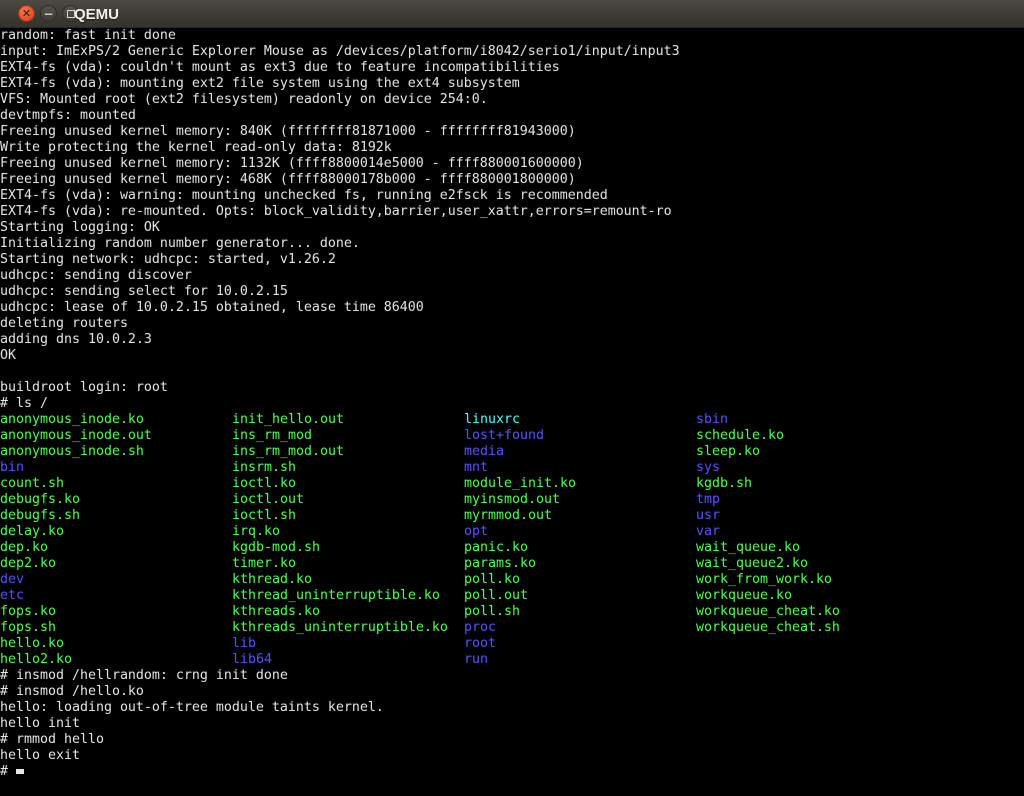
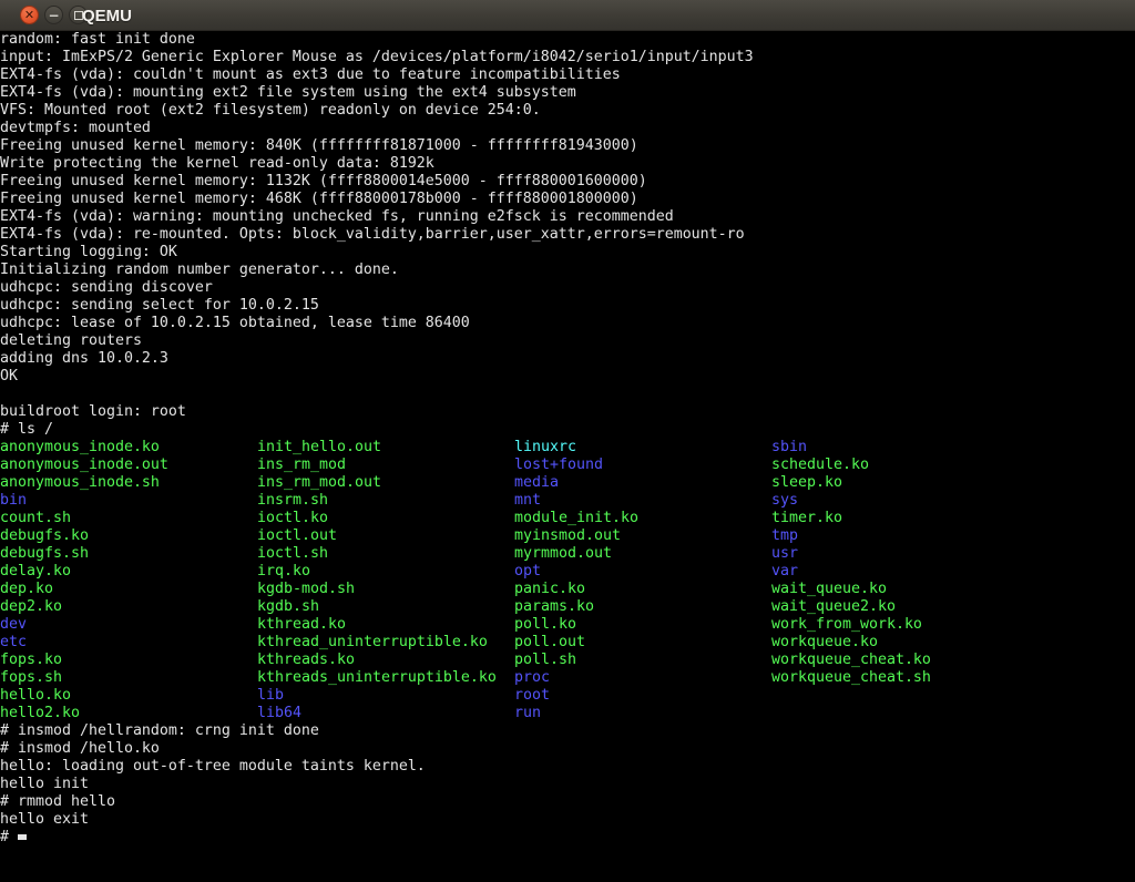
  ✕
  −
  QEMU
  random: fast init done
  input: ImExPS/2 Generic Explorer Mouse as /devices/platform/i8042/serio1/input/input3
  EXT4-fs (vda): couldn't mount as ext3 due to feature incompatibilities
  EXT4-fs (vda): mounting ext2 file system using the ext4 subsystem
  VFS: Mounted root (ext2 filesystem) readonly on device 254:0.
  devtmpfs: mounted
  Freeing unused kernel memory: 840K (ffffffff81871000 - ffffffff81943000)
  Write protecting the kernel read-only data: 8192k
  Freeing unused kernel memory: 1132K (ffff8800014e5000 - ffff880001600000)
  Freeing unused kernel memory: 468K (ffff88000178b000 - ffff880001800000)
  EXT4-fs (vda): warning: mounting unchecked fs, running e2fsck is recommended
  EXT4-fs (vda): re-mounted. Opts: block_validity,barrier,user_xattr,errors=remount-ro
  Starting logging: OK
  Initializing random number generator... done.
- Starting network: udhcpc: started, v1.26.2
  udhcpc: sending discover
  udhcpc: sending select for 10.0.2.15
  udhcpc: lease of 10.0.2.15 obtained, lease time 86400
  deleting routers
  adding dns 10.0.2.3
  OK
  buildroot login: root
  # ls /
  anonymous_inode.ko init_hello.out linuxrc sbin
  anonymous_inode.out ins_rm_mod lost+found schedule.ko
  anonymous_inode.sh ins_rm_mod.out media sleep.ko
  bin insrm.sh mnt sys
- count.sh ioctl.ko module_init.ko kgdb.sh
+ count.sh ioctl.ko module_init.ko timer.ko
  debugfs.ko ioctl.out myinsmod.out tmp
  debugfs.sh ioctl.sh myrmmod.out usr
  delay.ko irq.ko opt var
  dep.ko kgdb-mod.sh panic.ko wait_queue.ko
- dep2.ko timer.ko params.ko wait_queue2.ko
+ dep2.ko kgdb.sh params.ko wait_queue2.ko
  dev kthread.ko poll.ko work_from_work.ko
  etc kthread_uninterruptible.ko poll.out workqueue.ko
  fops.ko kthreads.ko poll.sh workqueue_cheat.ko
  fops.sh kthreads_uninterruptible.ko proc workqueue_cheat.sh
  hello.ko lib root
  hello2.ko lib64 run
  # insmod /hellrandom: crng init done
  # insmod /hello.ko
  hello: loading out-of-tree module taints kernel.
  hello init
  # rmmod hello
  hello exit
  #
